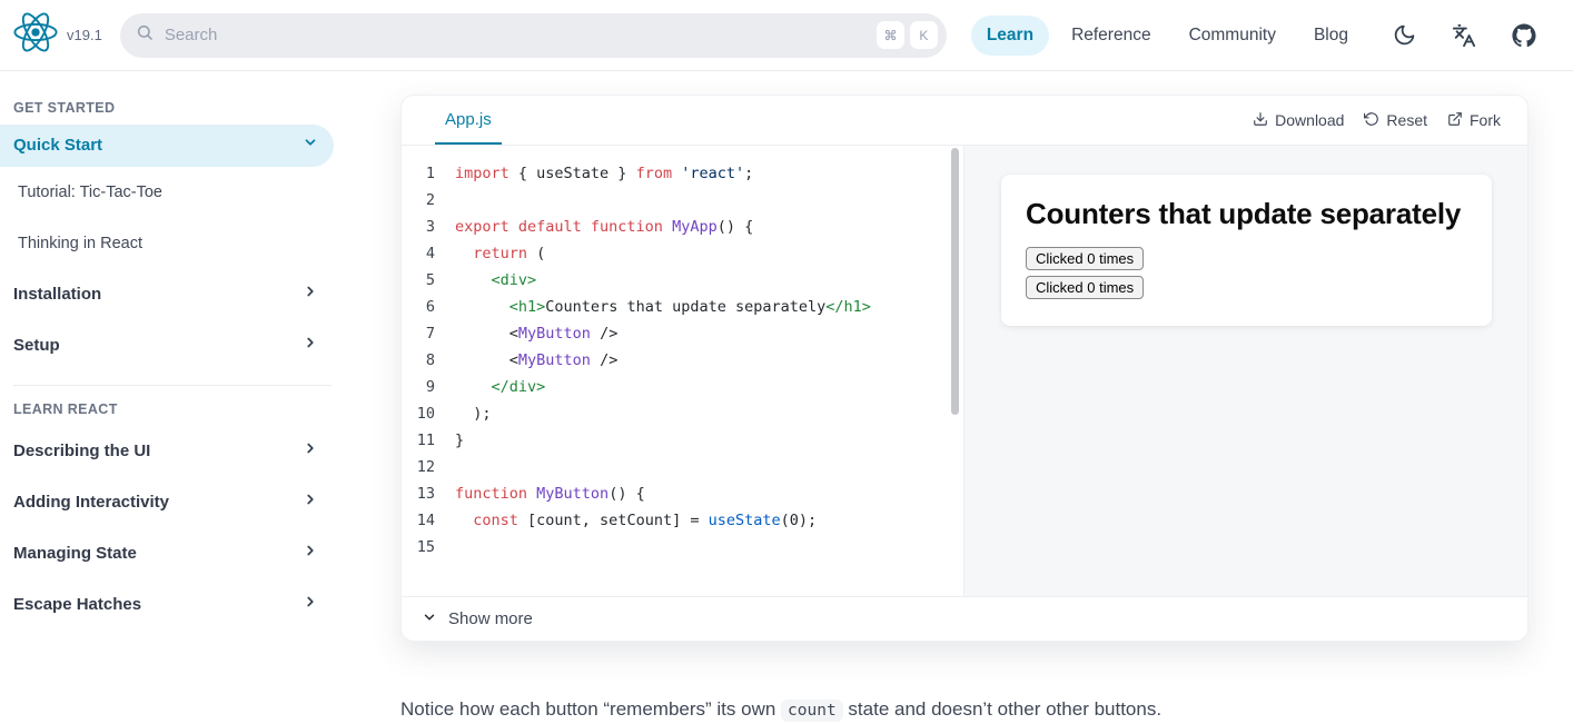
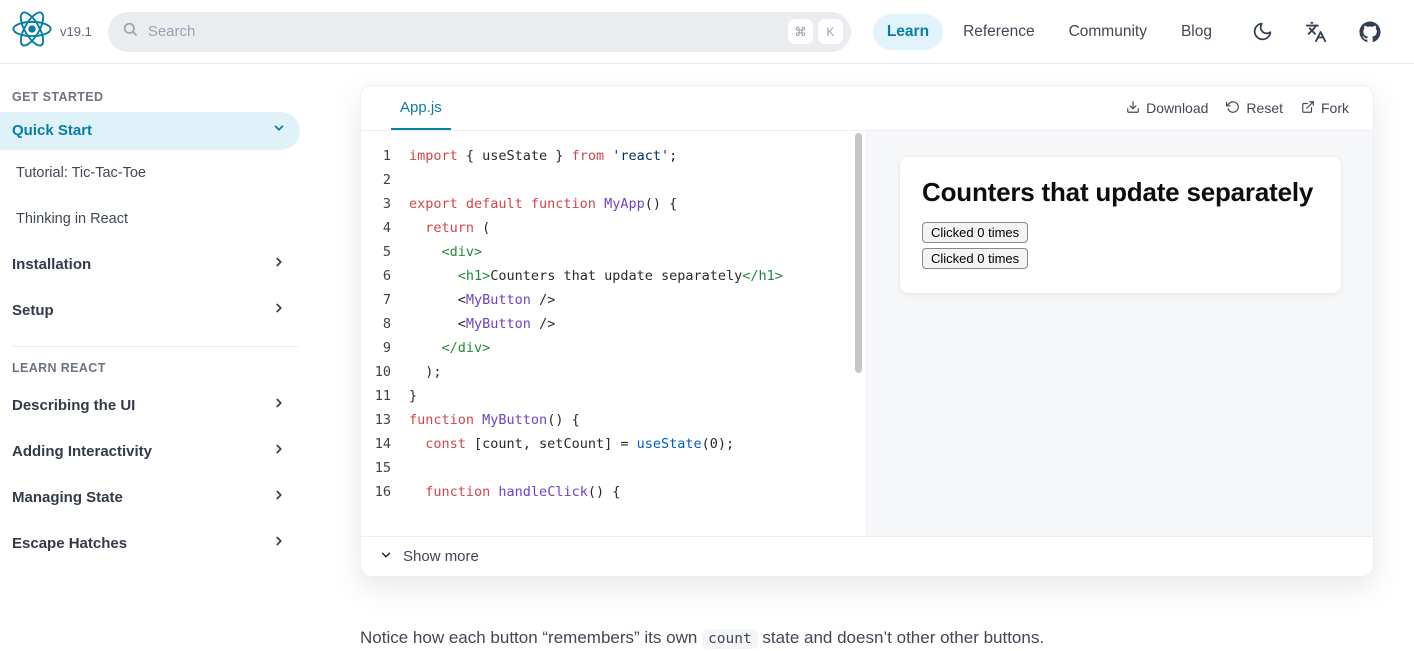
  v19.1
  Search
  K
  Learn
  Reference
  Community
  Blog
  GET STARTED
  Quick Start
  Tutorial: Tic-Tac-Toe
  Thinking in React
  Installation
  Setup
  LEARN REACT
  Describing the UI
  Adding Interactivity
  Managing State
  Escape Hatches
  App.js
  Download
  Reset
  Fork
  1
  import { useState } from 'react';
  2
  3
  export default function MyApp() {
  4
  return (
  5
  <div>
  6
  <h1>Counters that update separately</h1>
  7
  <MyButton />
  8
  <MyButton />
  9
  </div>
  10
  );
  11
  }
- 12
  13
  function MyButton() {
  14
  const [count, setCount] = useState(0);
  15
+ 16
+ function handleClick() {
  Counters that update separately
  Clicked 0 times
  Clicked 0 times
  Show more
  Notice how each button “remembers” its own count state and doesn’t other other buttons.
